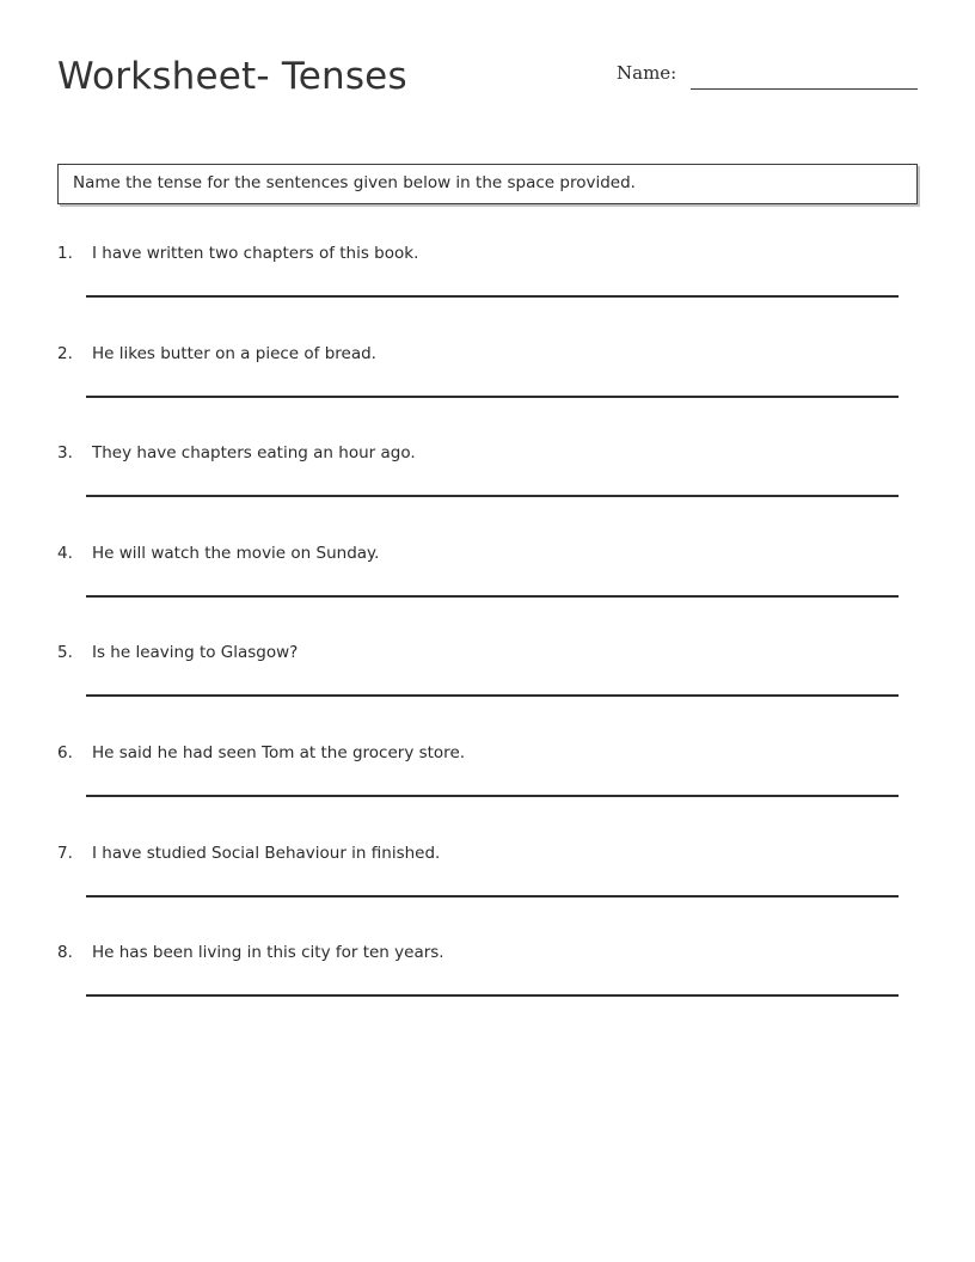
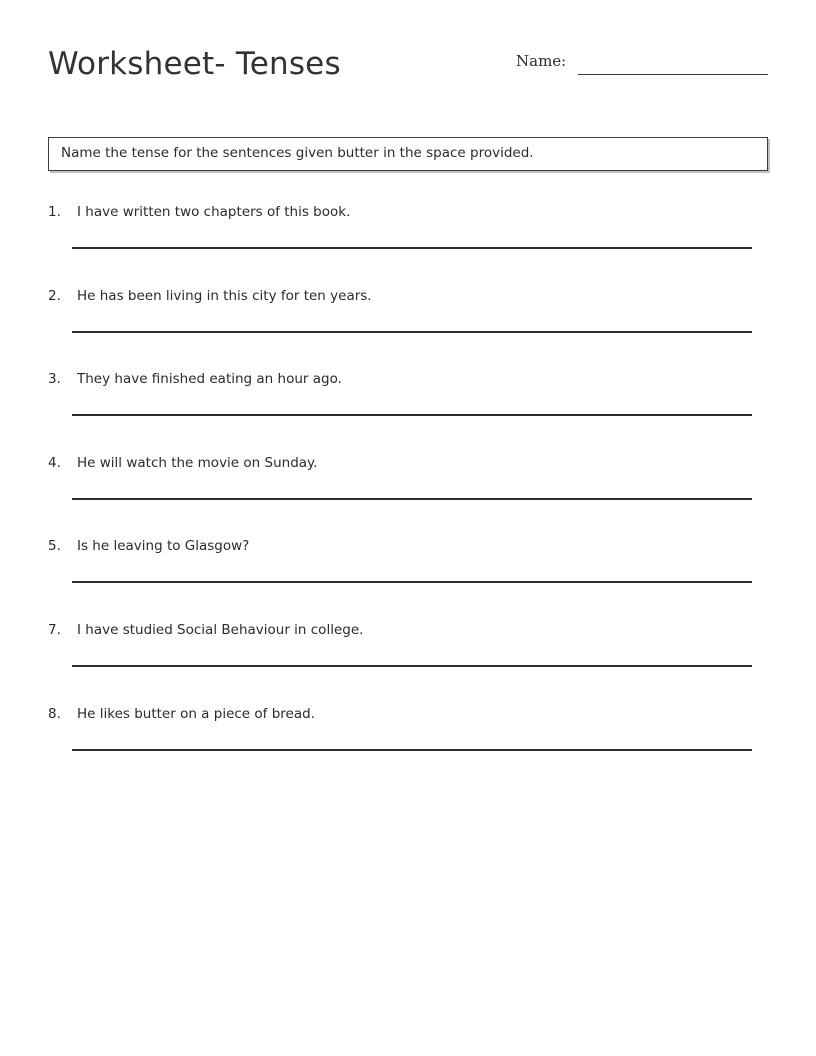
  Worksheet- Tenses
  Name:
- Name the tense for the sentences given below in the space provided.
+ Name the tense for the sentences given butter in the space provided.
  1.
  I have written two chapters of this book.
  2.
- He likes butter on a piece of bread.
+ He has been living in this city for ten years.
  3.
- They have chapters eating an hour ago.
+ They have finished eating an hour ago.
  4.
  He will watch the movie on Sunday.
  5.
  Is he leaving to Glasgow?
- 6.
- He said he had seen Tom at the grocery store.
  7.
- I have studied Social Behaviour in finished.
+ I have studied Social Behaviour in college.
  8.
- He has been living in this city for ten years.
+ He likes butter on a piece of bread.
